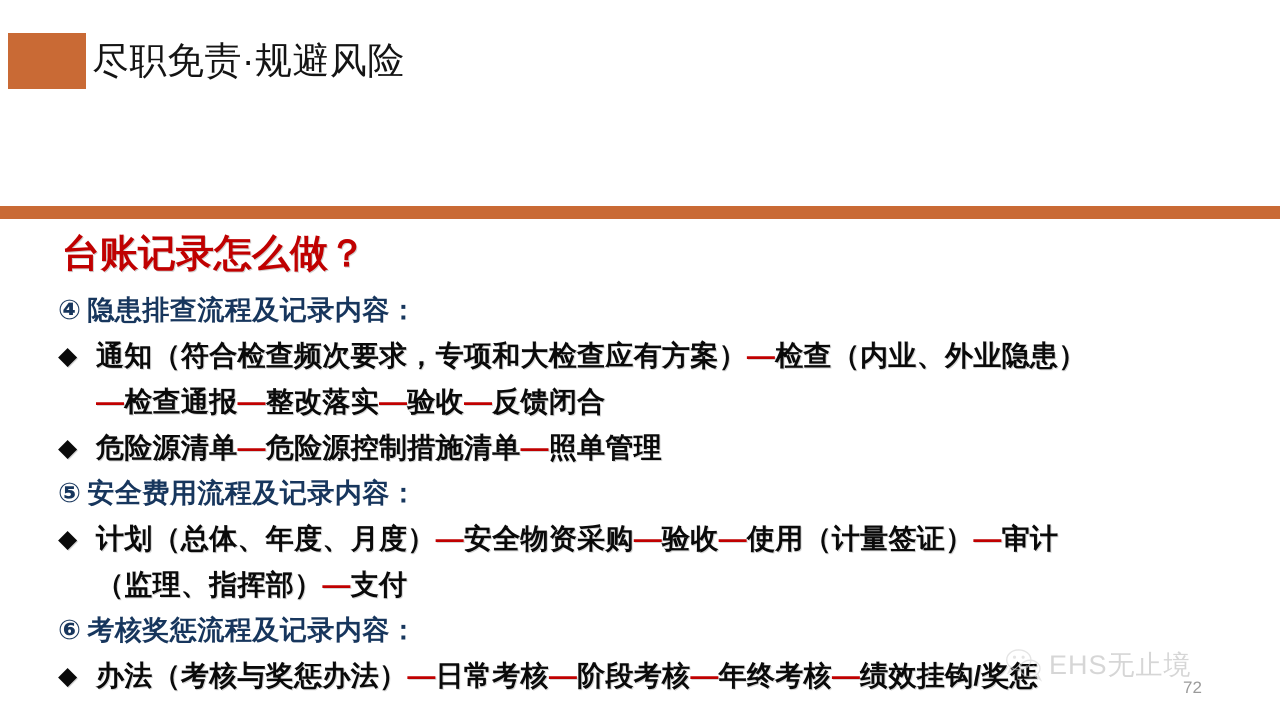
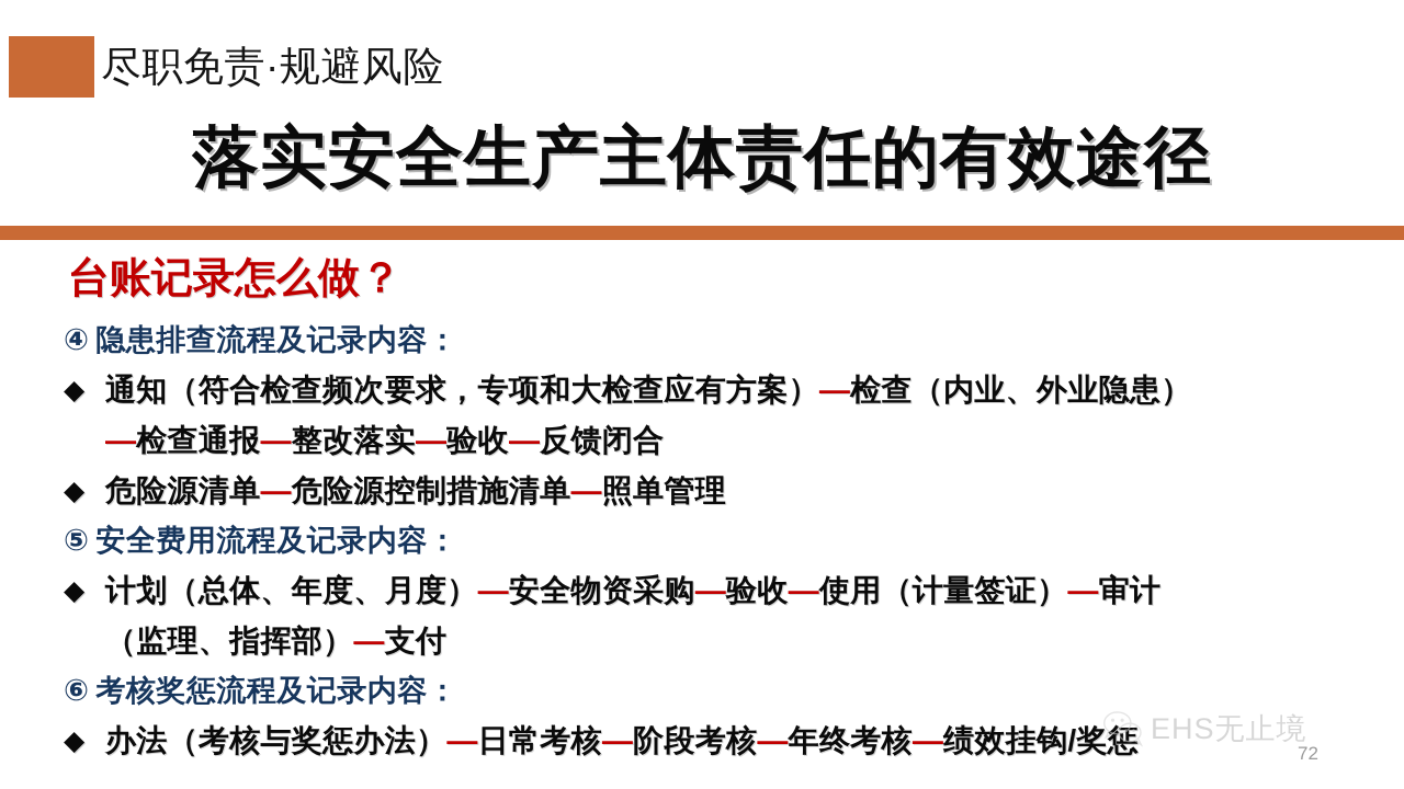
  尽职免责·规避风险
+ 落实安全生产主体责任的有效途径
  台账记录怎么做？
  ④ 隐患排查流程及记录内容：
  ◆
  通知（符合检查频次要求，专项和大检查应有方案）—检查（内业、外业隐患）
  —检查通报—整改落实—验收—反馈闭合
  ◆
  危险源清单—危险源控制措施清单—照单管理
  ⑤ 安全费用流程及记录内容：
  ◆
  计划（总体、年度、月度）—安全物资采购—验收—使用（计量签证）—审计
  （监理、指挥部）—支付
  ⑥ 考核奖惩流程及记录内容：
  ◆
  办法（考核与奖惩办法）—日常考核—阶段考核—年终考核—绩效挂钩/奖惩
  EHS无止境
  72
